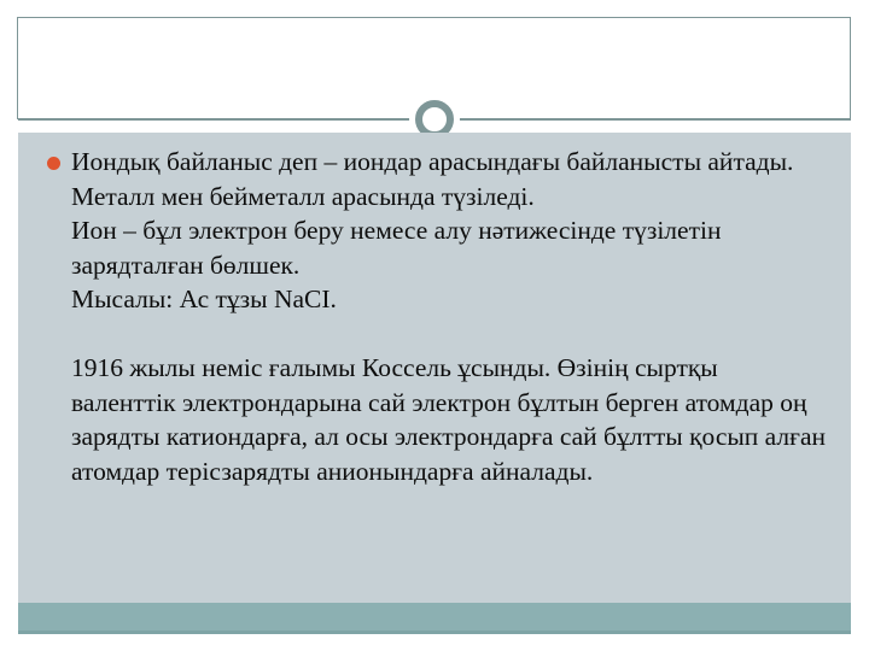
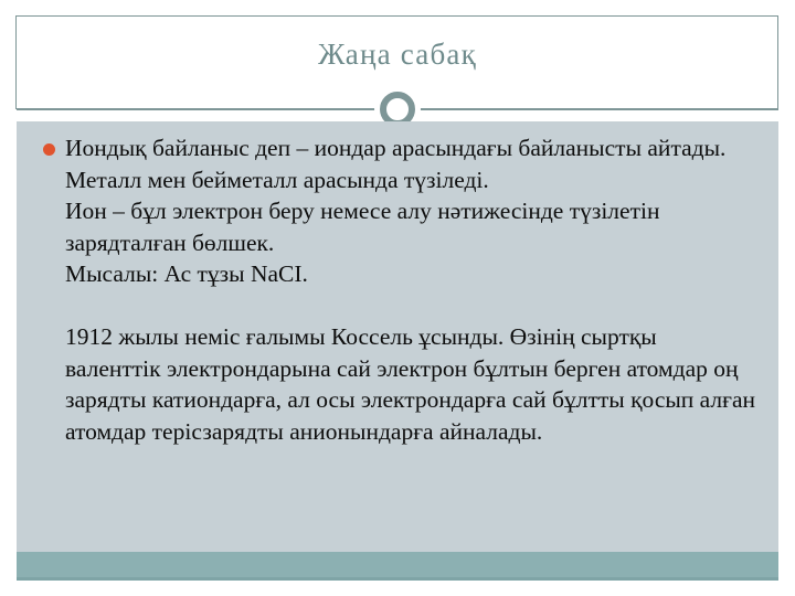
+ Жаңа сабақ
  Иондық байланыс деп – иондар арасындағы байланысты айтады. Металл мен бейметалл арасында түзіледі.
  Ион – бұл электрон беру немесе алу нәтижесінде түзілетін зарядталған бөлшек.
  Мысалы: Ас тұзы NaCI.
- 1916 жылы неміс ғалымы Коссель ұсынды. Өзінің сыртқы валенттік электрондарына сай электрон бұлтын берген атомдар оң зарядты катиондарға, ал осы электрондарға сай бұлтты қосып алған атомдар терісзарядты анионындарға айналады.
+ 1912 жылы неміс ғалымы Коссель ұсынды. Өзінің сыртқы валенттік электрондарына сай электрон бұлтын берген атомдар оң зарядты катиондарға, ал осы электрондарға сай бұлтты қосып алған атомдар терісзарядты анионындарға айналады.
